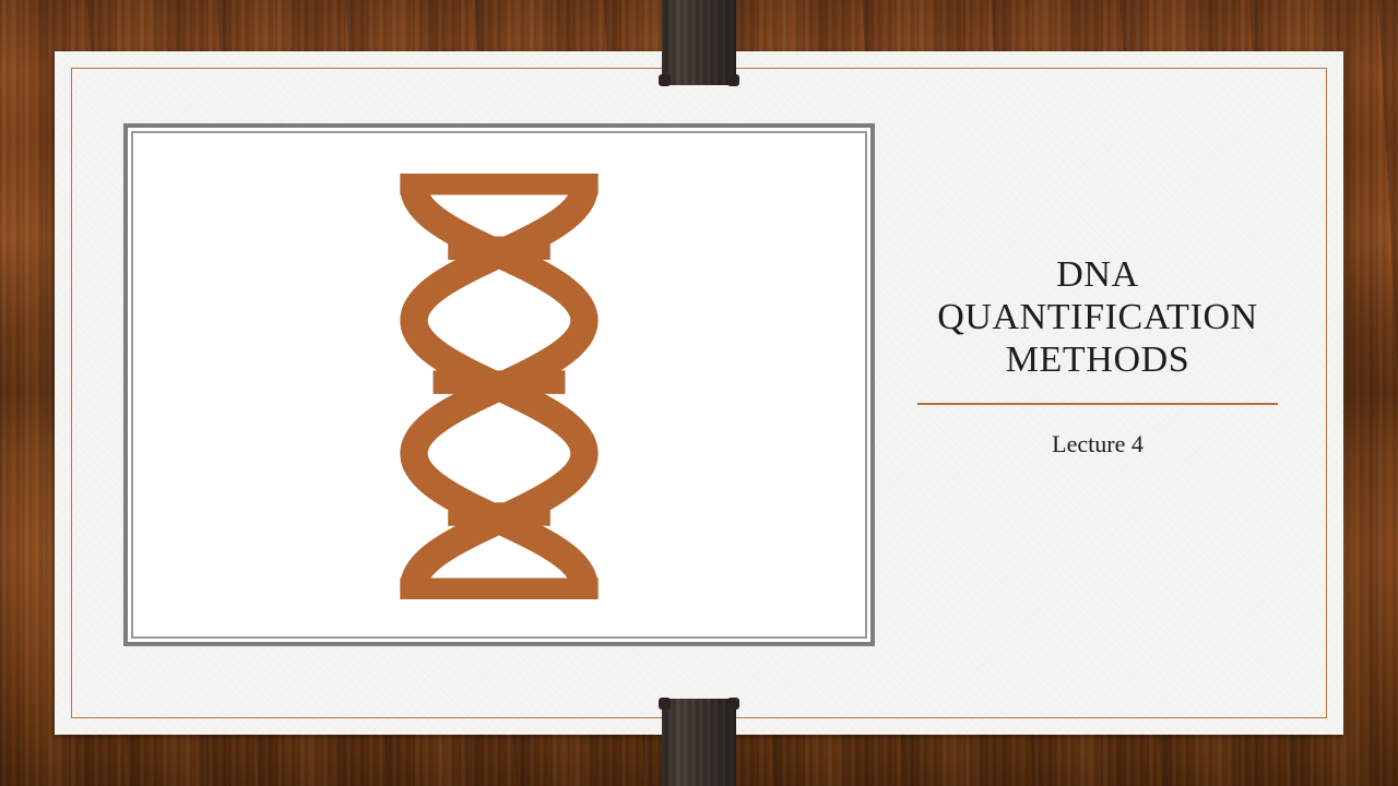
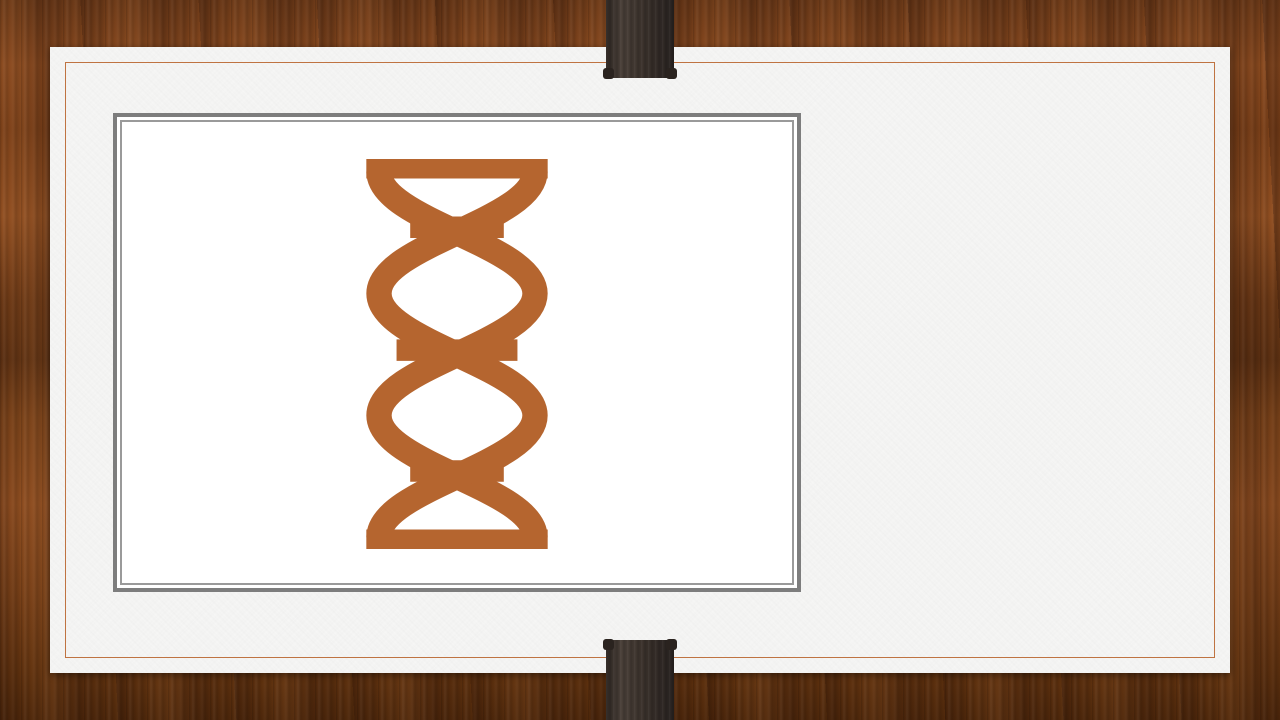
- DNA
- QUANTIFICATION
- METHODS
- Lecture 4
